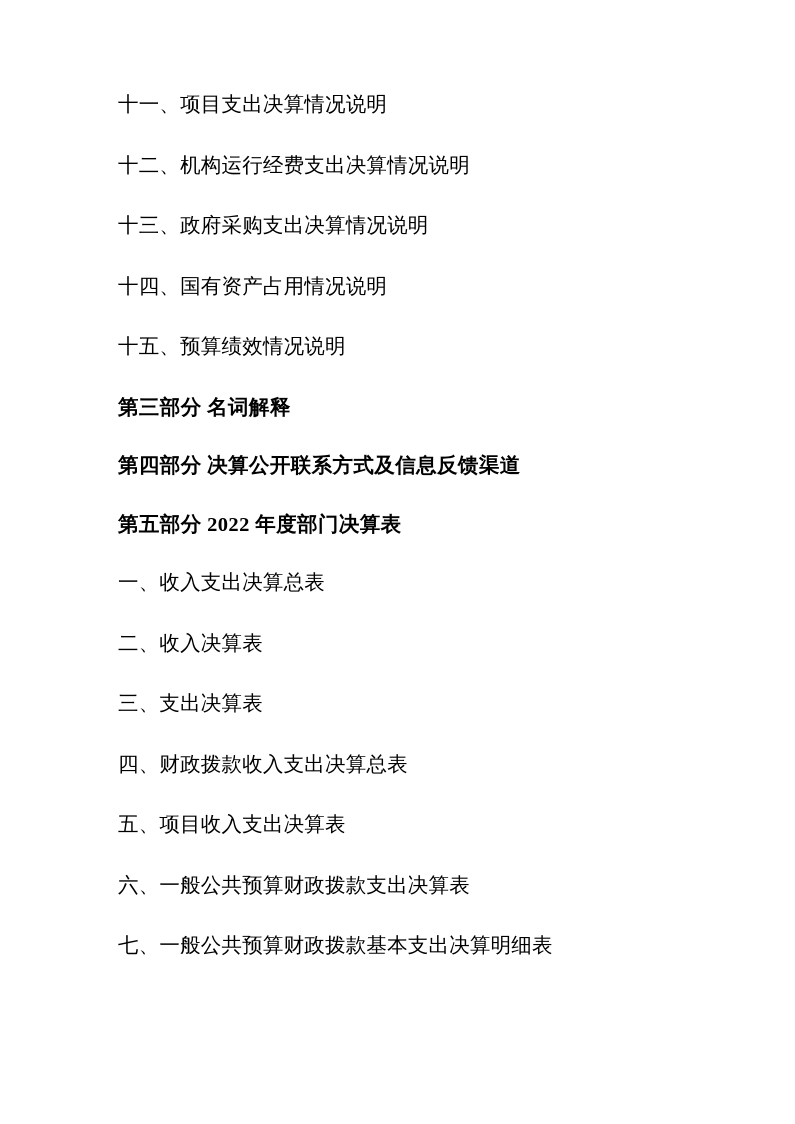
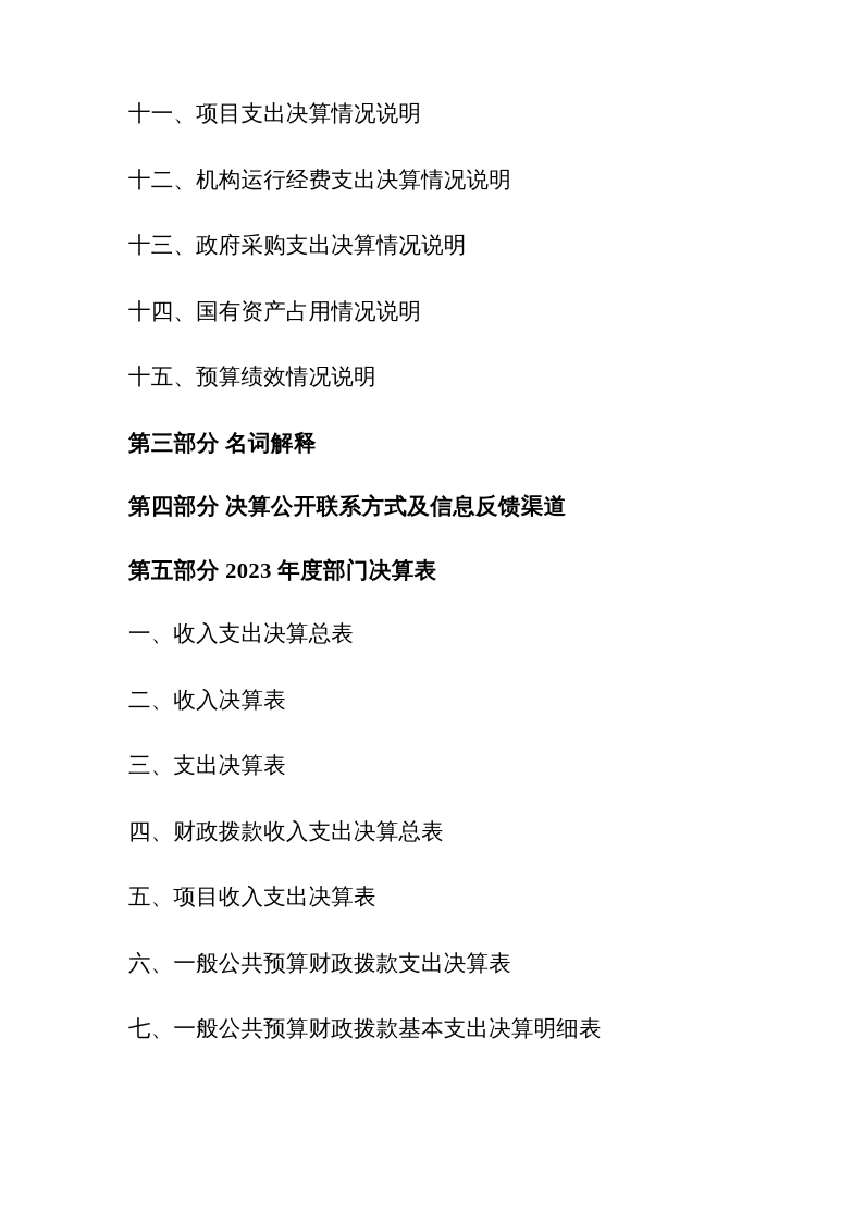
  十一、项目支出决算情况说明
  十二、机构运行经费支出决算情况说明
  十三、政府采购支出决算情况说明
  十四、国有资产占用情况说明
  十五、预算绩效情况说明
  第三部分 名词解释
  第四部分 决算公开联系方式及信息反馈渠道
- 第五部分 2022 年度部门决算表
+ 第五部分 2023 年度部门决算表
  一、收入支出决算总表
  二、收入决算表
  三、支出决算表
  四、财政拨款收入支出决算总表
  五、项目收入支出决算表
  六、一般公共预算财政拨款支出决算表
  七、一般公共预算财政拨款基本支出决算明细表
